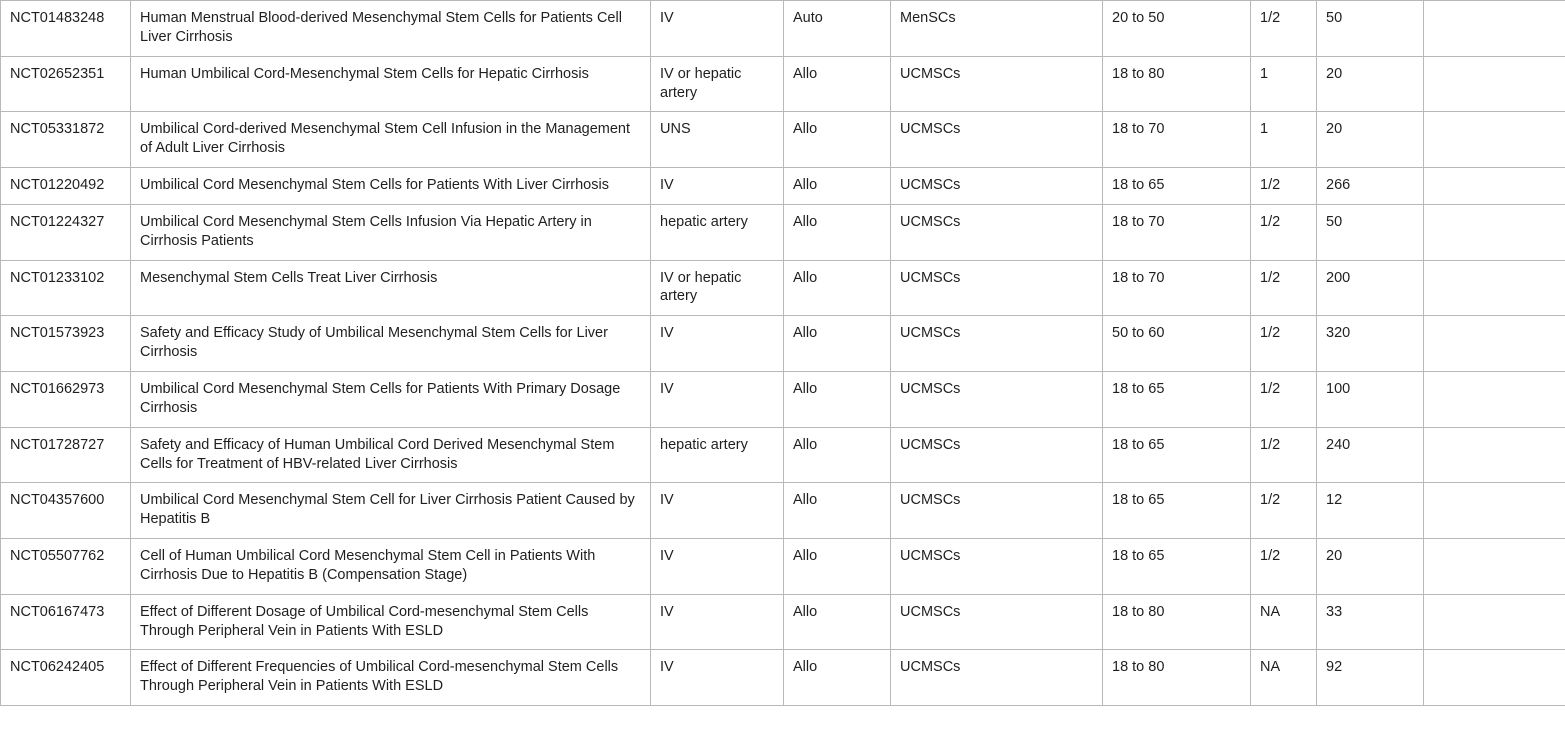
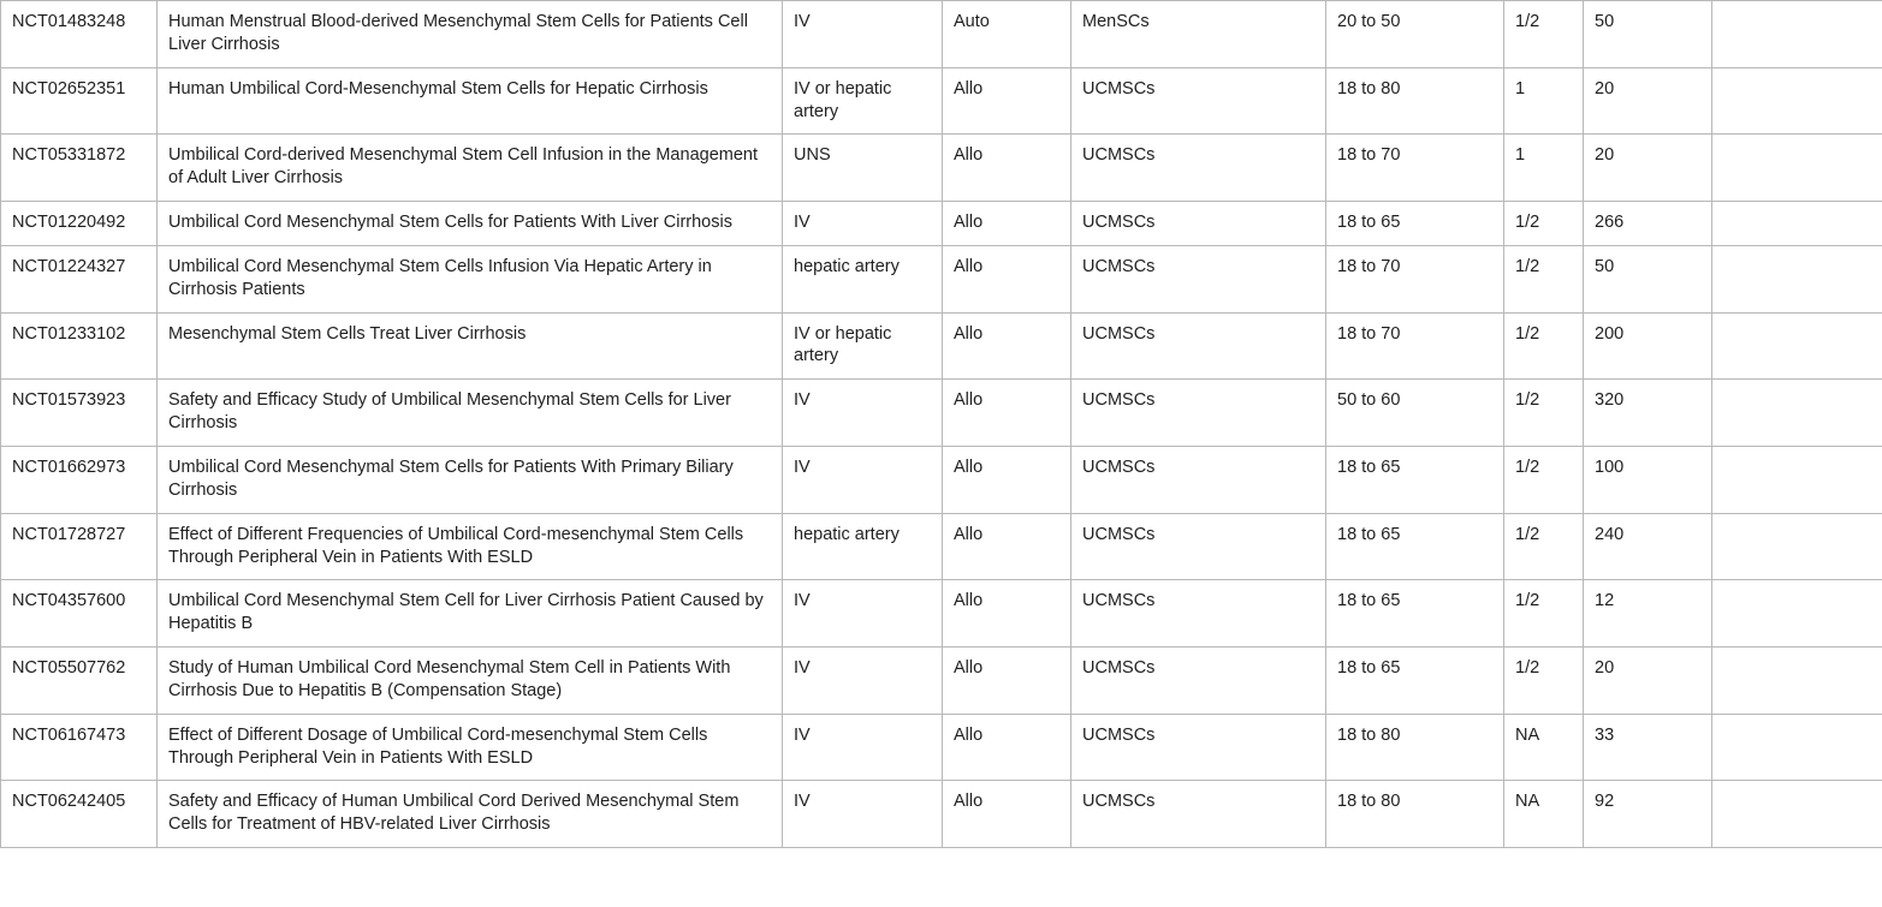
  NCT01483248	Human Menstrual Blood-derived Mesenchymal Stem Cells for Patients Cell Liver Cirrhosis	IV	Auto	MenSCs	20 to 50	1/2	50
  NCT02652351	Human Umbilical Cord-Mesenchymal Stem Cells for Hepatic Cirrhosis	IV or hepatic artery	Allo	UCMSCs	18 to 80	1	20
  NCT05331872	Umbilical Cord-derived Mesenchymal Stem Cell Infusion in the Management of Adult Liver Cirrhosis	UNS	Allo	UCMSCs	18 to 70	1	20
  NCT01220492	Umbilical Cord Mesenchymal Stem Cells for Patients With Liver Cirrhosis	IV	Allo	UCMSCs	18 to 65	1/2	266
  NCT01224327	Umbilical Cord Mesenchymal Stem Cells Infusion Via Hepatic Artery in Cirrhosis Patients	hepatic artery	Allo	UCMSCs	18 to 70	1/2	50
  NCT01233102	Mesenchymal Stem Cells Treat Liver Cirrhosis	IV or hepatic artery	Allo	UCMSCs	18 to 70	1/2	200
  NCT01573923	Safety and Efficacy Study of Umbilical Mesenchymal Stem Cells for Liver Cirrhosis	IV	Allo	UCMSCs	50 to 60	1/2	320
- NCT01662973	Umbilical Cord Mesenchymal Stem Cells for Patients With Primary Dosage Cirrhosis	IV	Allo	UCMSCs	18 to 65	1/2	100
+ NCT01662973	Umbilical Cord Mesenchymal Stem Cells for Patients With Primary Biliary Cirrhosis	IV	Allo	UCMSCs	18 to 65	1/2	100
- NCT01728727	Safety and Efficacy of Human Umbilical Cord Derived Mesenchymal Stem Cells for Treatment of HBV-related Liver Cirrhosis	hepatic artery	Allo	UCMSCs	18 to 65	1/2	240
+ NCT01728727	Effect of Different Frequencies of Umbilical Cord-mesenchymal Stem Cells Through Peripheral Vein in Patients With ESLD	hepatic artery	Allo	UCMSCs	18 to 65	1/2	240
  NCT04357600	Umbilical Cord Mesenchymal Stem Cell for Liver Cirrhosis Patient Caused by Hepatitis B	IV	Allo	UCMSCs	18 to 65	1/2	12
- NCT05507762	Cell of Human Umbilical Cord Mesenchymal Stem Cell in Patients With Cirrhosis Due to Hepatitis B (Compensation Stage)	IV	Allo	UCMSCs	18 to 65	1/2	20
+ NCT05507762	Study of Human Umbilical Cord Mesenchymal Stem Cell in Patients With Cirrhosis Due to Hepatitis B (Compensation Stage)	IV	Allo	UCMSCs	18 to 65	1/2	20
  NCT06167473	Effect of Different Dosage of Umbilical Cord-mesenchymal Stem Cells Through Peripheral Vein in Patients With ESLD	IV	Allo	UCMSCs	18 to 80	NA	33
- NCT06242405	Effect of Different Frequencies of Umbilical Cord-mesenchymal Stem Cells Through Peripheral Vein in Patients With ESLD	IV	Allo	UCMSCs	18 to 80	NA	92
+ NCT06242405	Safety and Efficacy of Human Umbilical Cord Derived Mesenchymal Stem Cells for Treatment of HBV-related Liver Cirrhosis	IV	Allo	UCMSCs	18 to 80	NA	92
